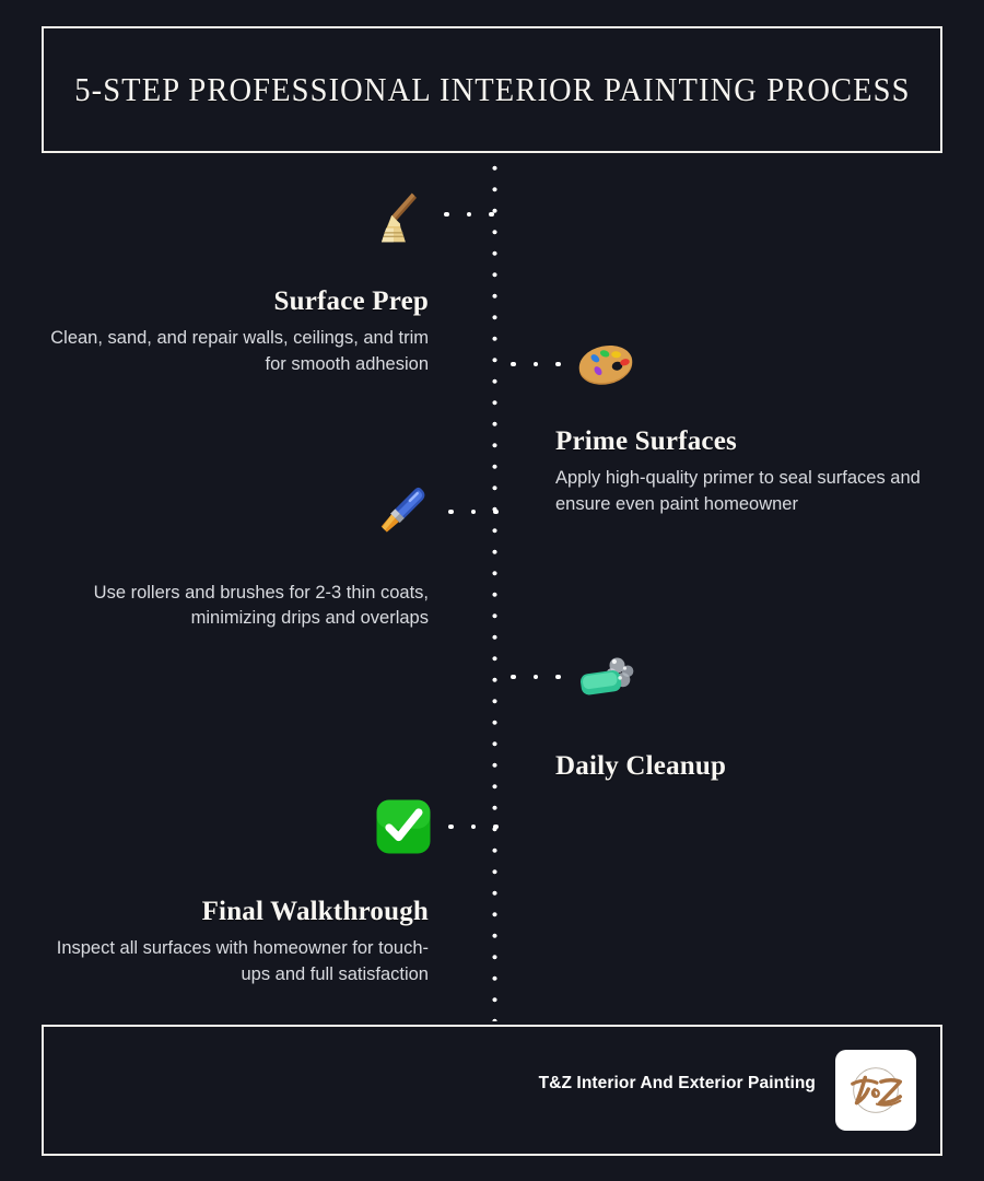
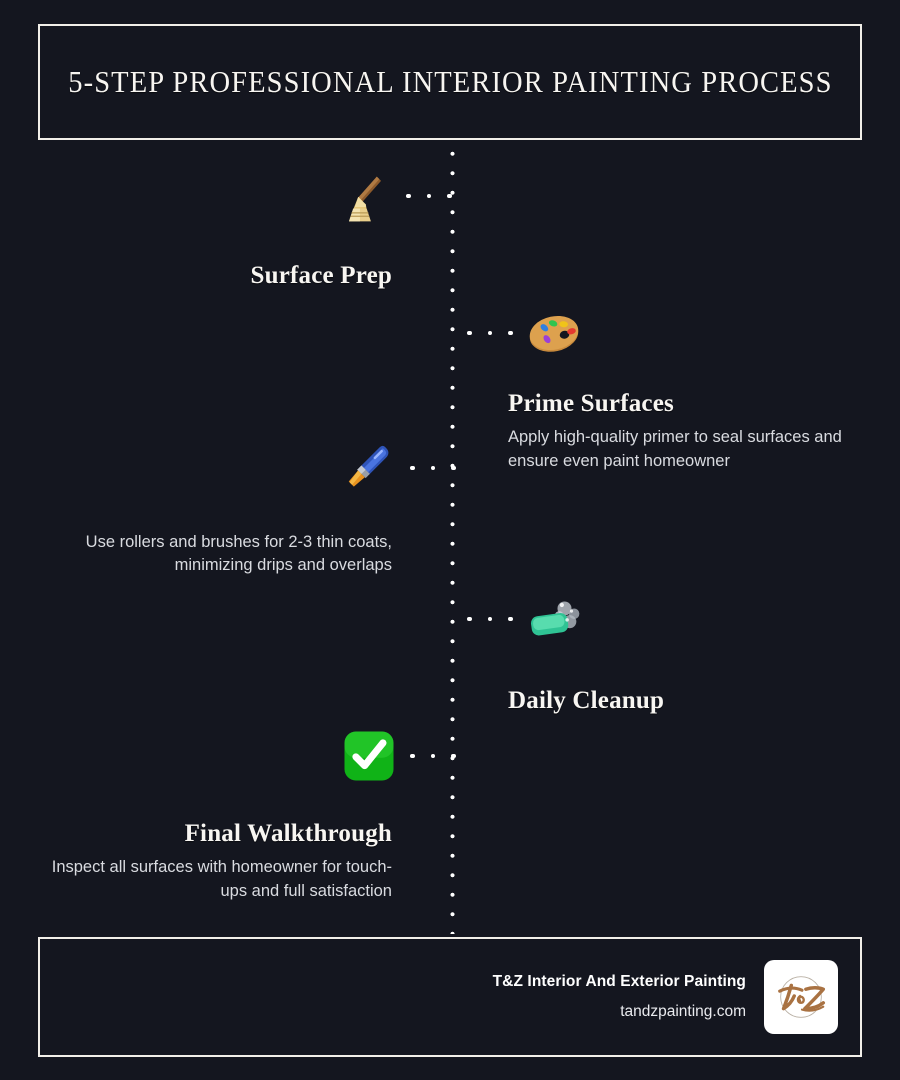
  5-STEP PROFESSIONAL INTERIOR PAINTING PROCESS
  Surface Prep
- Clean, sand, and repair walls, ceilings, and trim for smooth adhesion
  Prime Surfaces
  Apply high-quality primer to seal surfaces and ensure even paint homeowner
  Use rollers and brushes for 2-3 thin coats, minimizing drips and overlaps
  Daily Cleanup
  Final Walkthrough
  Inspect all surfaces with homeowner for touch-ups and full satisfaction
  T&Z Interior And Exterior Painting
+ tandzpainting.com
